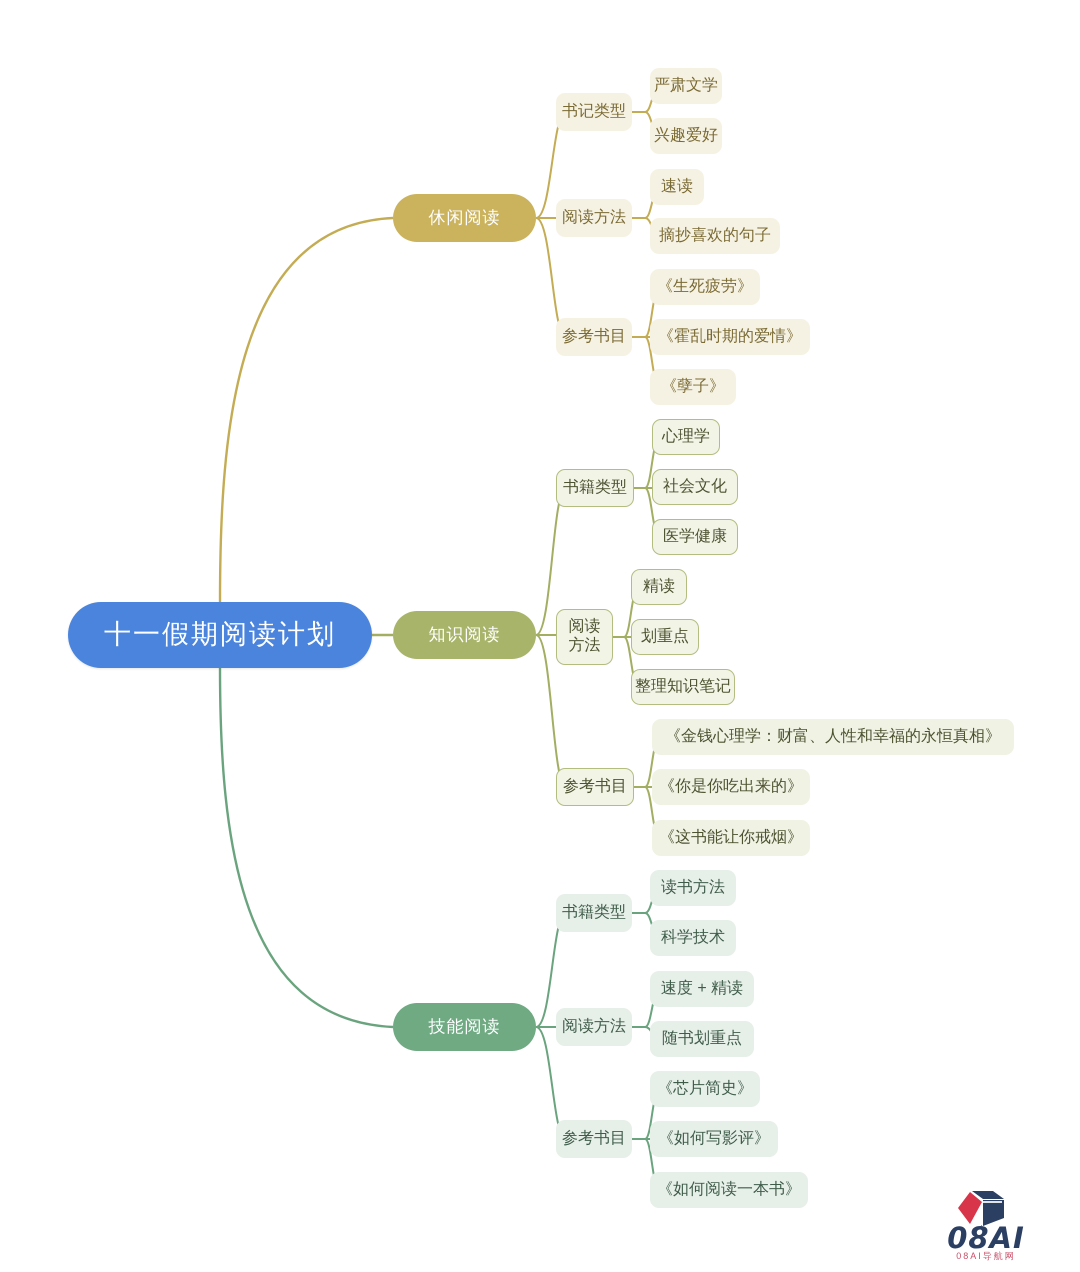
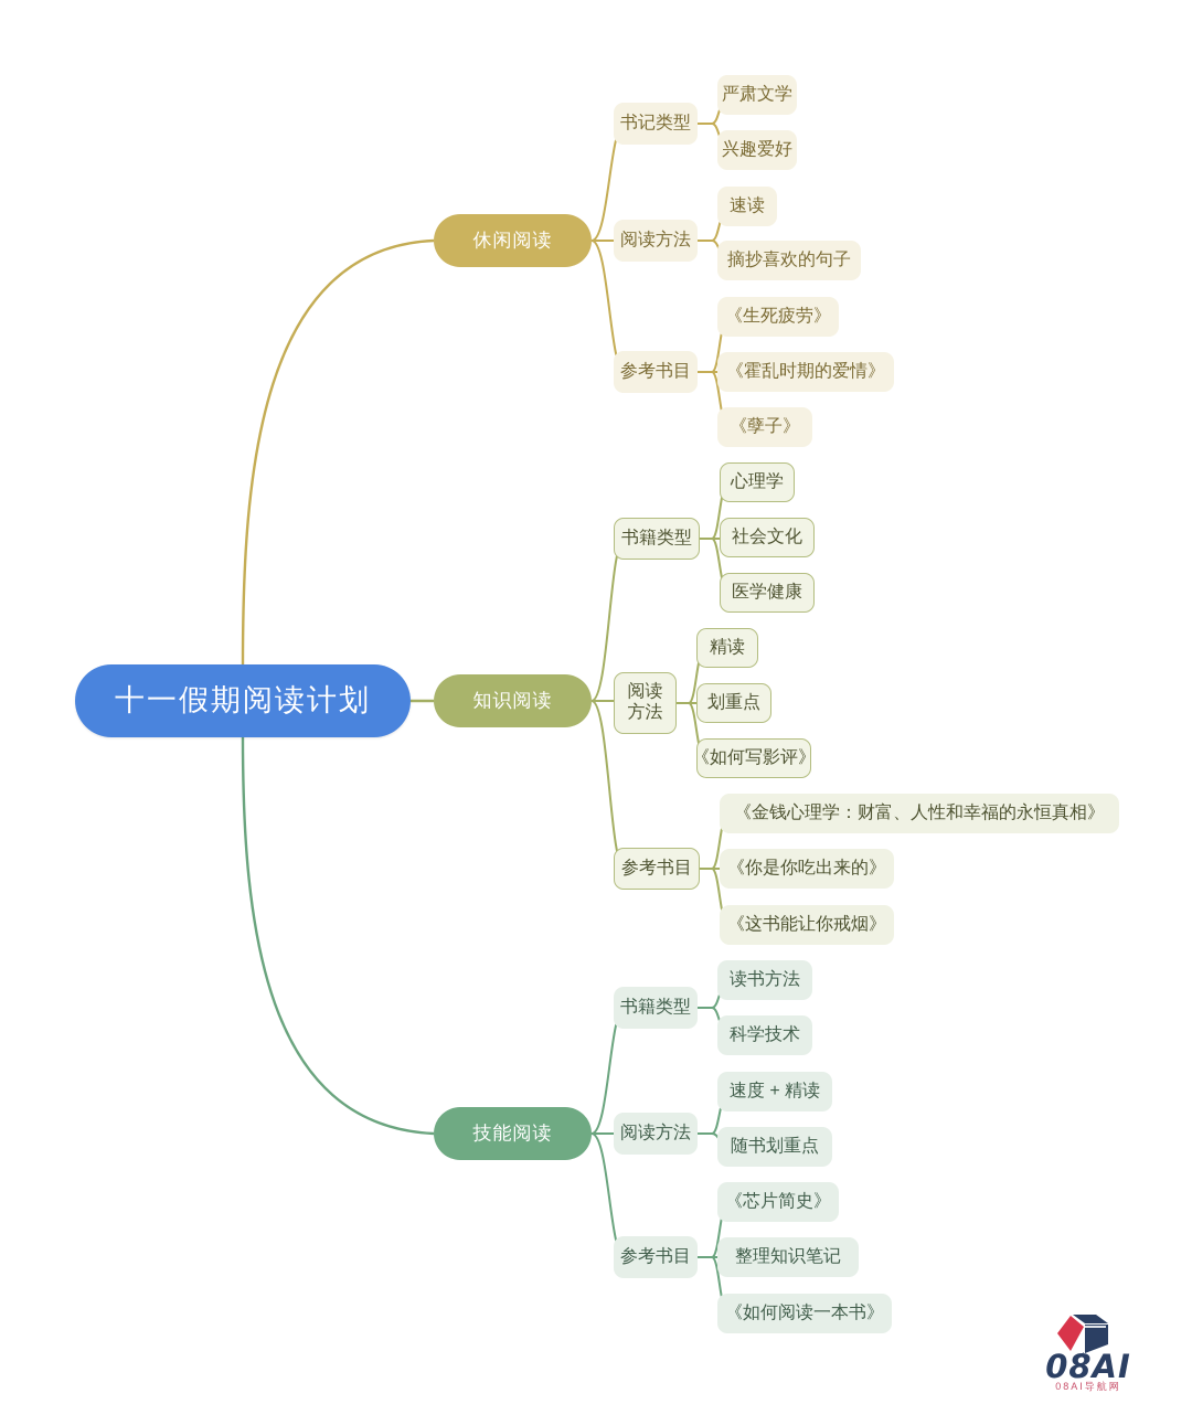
  十一假期阅读计划
  休闲阅读
  书记类型
  严肃文学
  兴趣爱好
  阅读方法
  速读
  摘抄喜欢的句子
  参考书目
  《生死疲劳》
  《霍乱时期的爱情》
  《孽子》
  知识阅读
  书籍类型
  心理学
  社会文化
  医学健康
  阅读
  方法
  精读
  划重点
- 整理知识笔记
+ 《如何写影评》
  参考书目
  《金钱心理学：财富、人性和幸福的永恒真相》
  《你是你吃出来的》
  《这书能让你戒烟》
  技能阅读
  书籍类型
  读书方法
  科学技术
  阅读方法
  速度 + 精读
  随书划重点
  参考书目
  《芯片简史》
- 《如何写影评》
+ 整理知识笔记
  《如何阅读一本书》
  08AI
  08AI导航网
